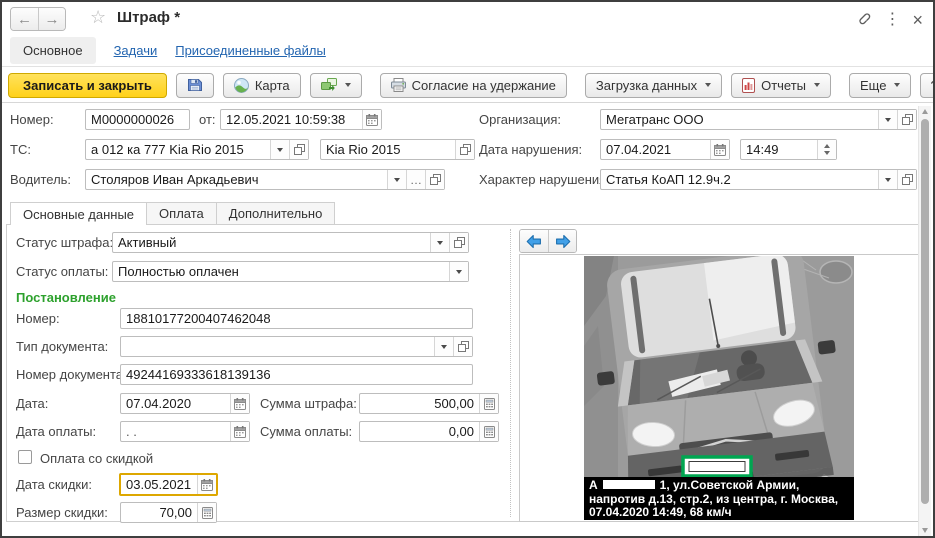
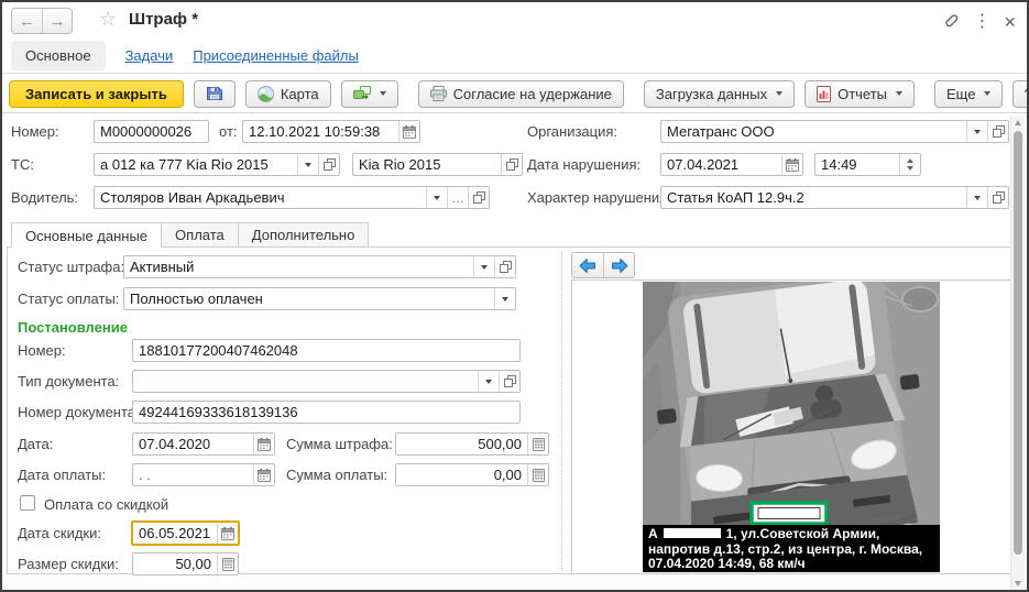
  ←
  →
  ☆
  Штраф *
  ⋮
  ×
  Основное
  Задачи
  Присоединенные файлы
  Записать и закрыть
  Карта
  Согласие на удержание
  Загрузка данных
  Отчеты
  Еще
  Номер:
  М0000000026
  от:
- 12.05.2021 10:59:38
+ 12.10.2021 10:59:38
  Организация:
  Мегатранс ООО
  ТС:
  а 012 ка 777 Kia Rio 2015
  Kia Rio 2015
  Дата нарушения:
  07.04.2021
  14:49
  Водитель:
  Столяров Иван Аркадьевич
  …
  Характер нарушени
  Статья КоАП 12.9ч.2
  Основные данные
  Оплата
  Дополнительно
  Статус штрафа
  Активный
  Статус оплаты:
  Полностью оплачен
  Постановление
  Номер:
  18810177200407462048
  Тип документа:
  Номер документ
  49244169333618139136
  Дата:
  07.04.2020
  Сумма штрафа:
  500,00
  Дата оплаты:
  . .
  Сумма оплаты:
  0,00
  Оплата со скидкой
  Дата скидки:
- 03.05.2021
+ 06.05.2021
  Размер скидки:
- 70,00
+ 50,00
  А 1, ул.Советской Армии,
  напротив д.13, стр.2, из центра, г. Москва,
  07.04.2020 14:49, 68 км/ч
